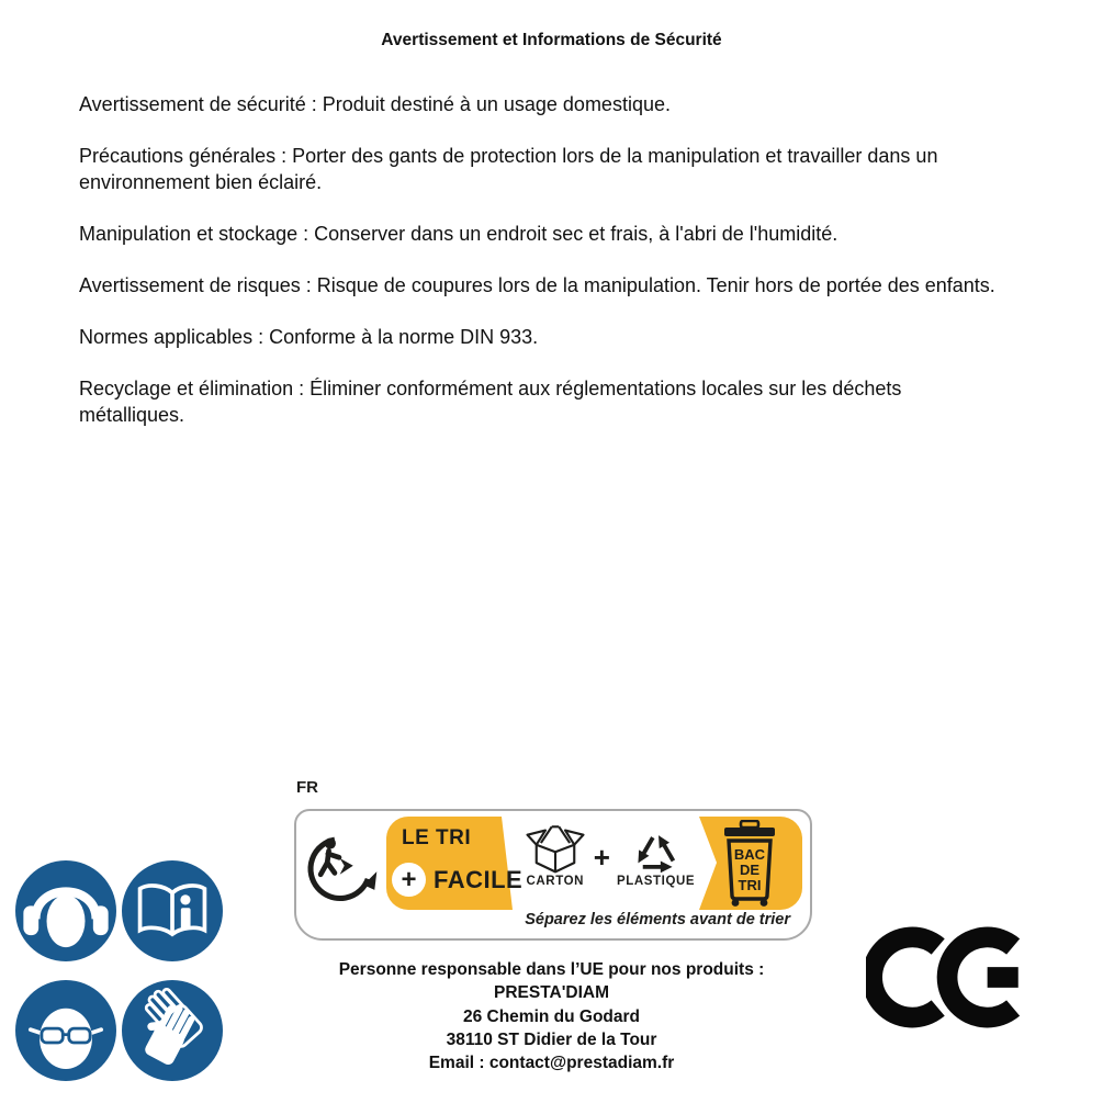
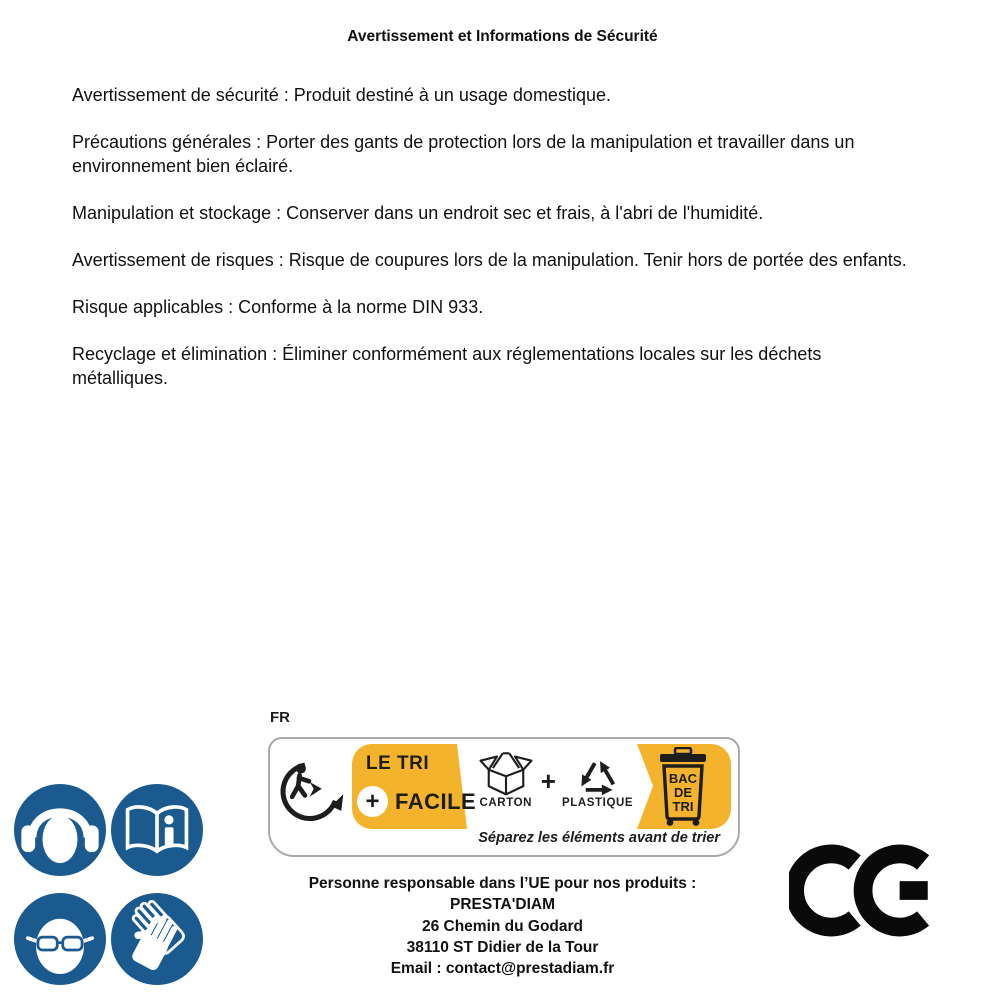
  Avertissement et Informations de Sécurité
  Avertissement de sécurité : Produit destiné à un usage domestique.
  Précautions générales : Porter des gants de protection lors de la manipulation et travailler dans un environnement bien éclairé.
  Manipulation et stockage : Conserver dans un endroit sec et frais, à l'abri de l'humidité.
  Avertissement de risques : Risque de coupures lors de la manipulation. Tenir hors de portée des enfants.
- Normes applicables : Conforme à la norme DIN 933.
+ Risque applicables : Conforme à la norme DIN 933.
  Recyclage et élimination : Éliminer conformément aux réglementations locales sur les déchets métalliques.
  FR
  CARTON
  +
  PLASTIQUE
  LE TRI
  +
  FACILE
  BAC
  DE
  TRI
  Séparez les éléments avant de trier
  Personne responsable dans l’UE pour nos produits :
  PRESTA'DIAM
  26 Chemin du Godard
  38110 ST Didier de la Tour
  Email : contact@prestadiam.fr
